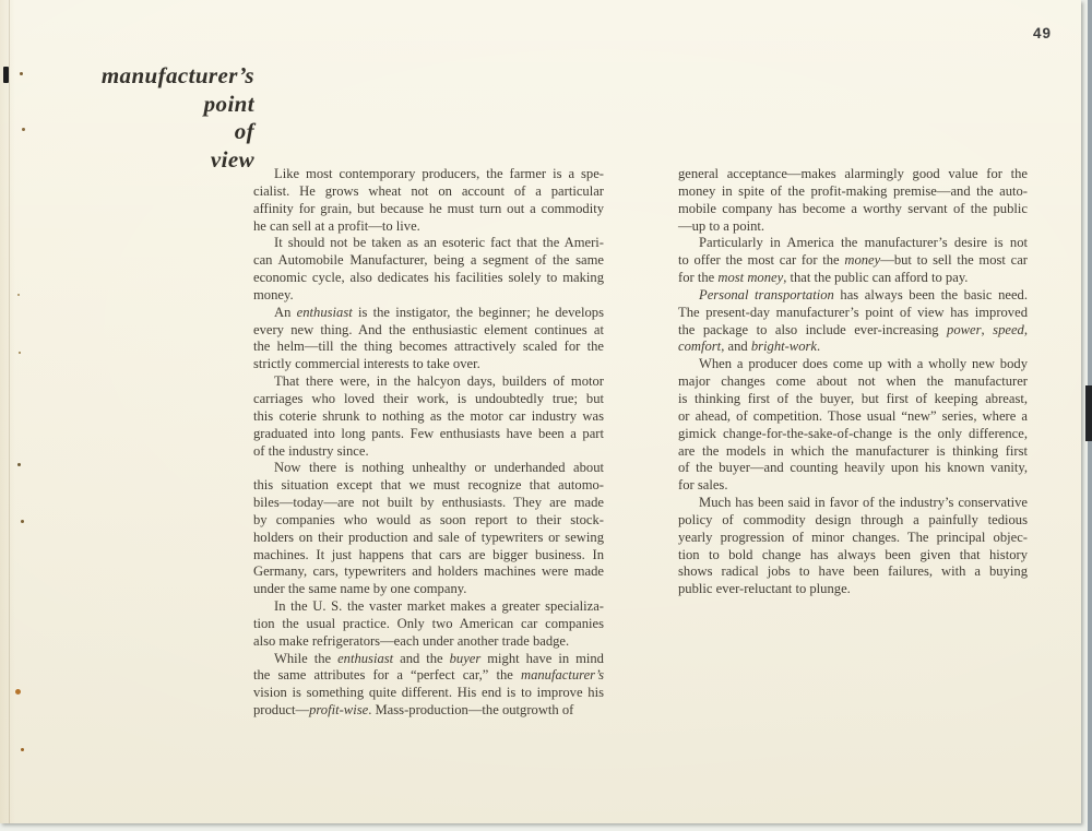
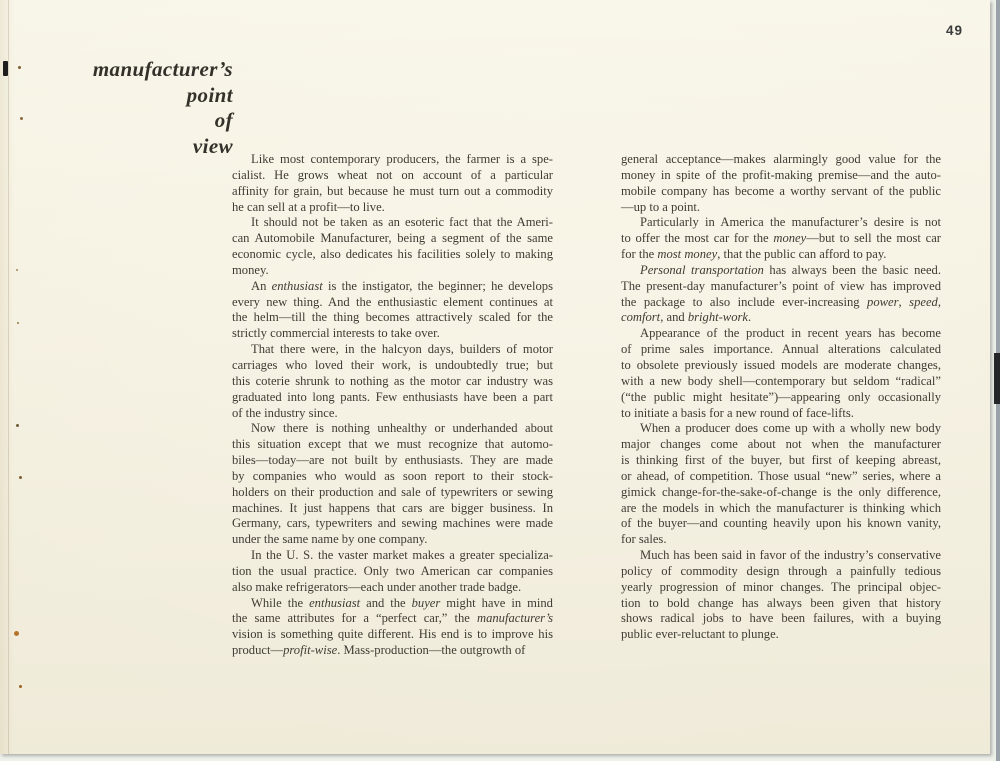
  49
  manufacturer’s
  point
  of
  view
  Like most contemporary producers, the farmer is a spe-
  cialist. He grows wheat not on account of a particular
  affinity for grain, but because he must turn out a commodity
  he can sell at a profit—to live.
  It should not be taken as an esoteric fact that the Ameri-
  can Automobile Manufacturer, being a segment of the same
  economic cycle, also dedicates his facilities solely to making
  money.
  An enthusiast is the instigator, the beginner; he develops
  every new thing. And the enthusiastic element continues at
  the helm—till the thing becomes attractively scaled for the
  strictly commercial interests to take over.
  That there were, in the halcyon days, builders of motor
  carriages who loved their work, is undoubtedly true; but
  this coterie shrunk to nothing as the motor car industry was
  graduated into long pants. Few enthusiasts have been a part
  of the industry since.
  Now there is nothing unhealthy or underhanded about
  this situation except that we must recognize that automo-
  biles—today—are not built by enthusiasts. They are made
  by companies who would as soon report to their stock-
  holders on their production and sale of typewriters or sewing
  machines. It just happens that cars are bigger business. In
- Germany, cars, typewriters and holders machines were made
+ Germany, cars, typewriters and sewing machines were made
  under the same name by one company.
  In the U. S. the vaster market makes a greater specializa-
  tion the usual practice. Only two American car companies
  also make refrigerators—each under another trade badge.
  While the enthusiast and the buyer might have in mind
  the same attributes for a “perfect car,” the manufacturer’s
  vision is something quite different. His end is to improve his
  product—profit-wise. Mass-production—the outgrowth of
  general acceptance—makes alarmingly good value for the
  money in spite of the profit-making premise—and the auto-
  mobile company has become a worthy servant of the public
  —up to a point.
  Particularly in America the manufacturer’s desire is not
  to offer the most car for the money—but to sell the most car
  for the most money, that the public can afford to pay.
  Personal transportation has always been the basic need.
  The present-day manufacturer’s point of view has improved
  the package to also include ever-increasing power, speed,
  comfort, and bright-work.
+ Appearance of the product in recent years has become
+ of prime sales importance. Annual alterations calculated
+ to obsolete previously issued models are moderate changes,
+ with a new body shell—contemporary but seldom “radical”
+ (“the public might hesitate”)—appearing only occasionally
+ to initiate a basis for a new round of face-lifts.
  When a producer does come up with a wholly new body
  major changes come about not when the manufacturer
  is thinking first of the buyer, but first of keeping abreast,
  or ahead, of competition. Those usual “new” series, where a
  gimick change-for-the-sake-of-change is the only difference,
- are the models in which the manufacturer is thinking first
+ are the models in which the manufacturer is thinking which
  of the buyer—and counting heavily upon his known vanity,
  for sales.
  Much has been said in favor of the industry’s conservative
  policy of commodity design through a painfully tedious
  yearly progression of minor changes. The principal objec-
  tion to bold change has always been given that history
  shows radical jobs to have been failures, with a buying
  public ever-reluctant to plunge.
